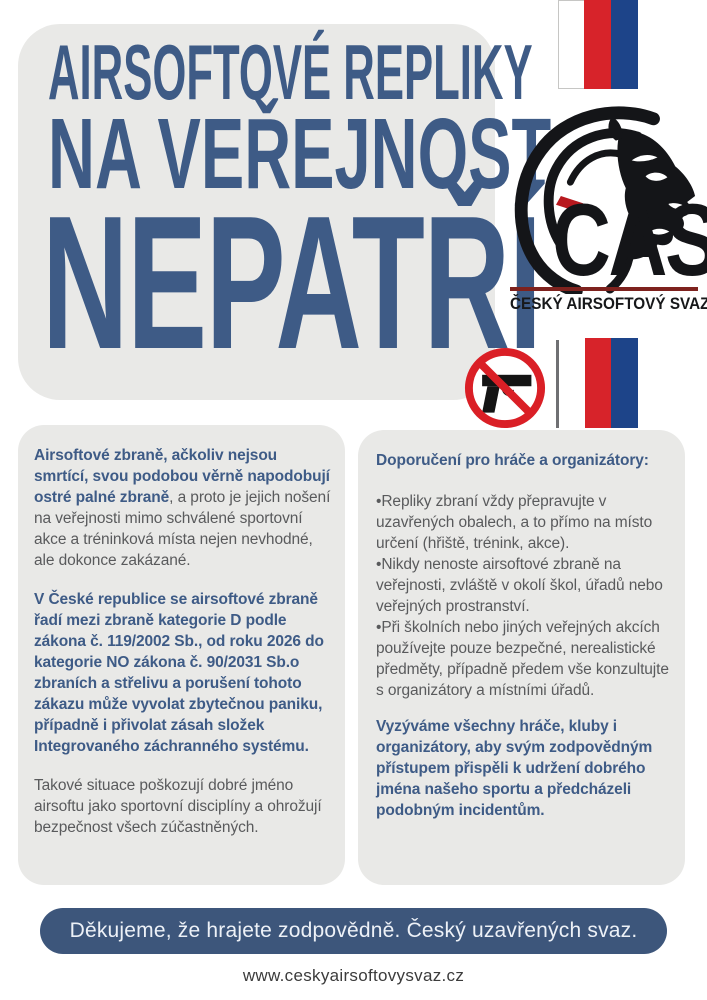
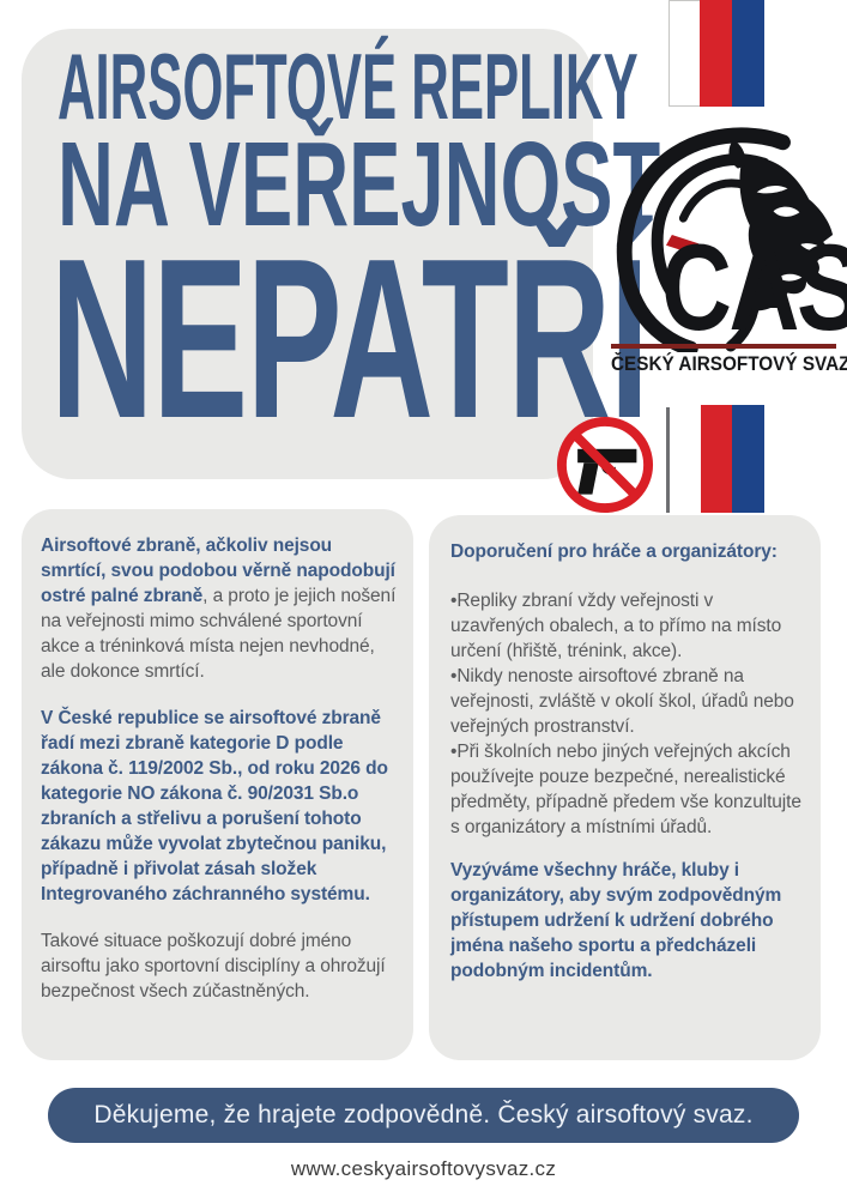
  AIRSOFTOVÉ REPLIKY
  NA VEŘEJNOS
  NEPATŘÍ
  CAS
  ČESKÝ AIRSOFTOVÝ SVAZ
- Airsoftové zbraně, ačkoliv nejsou smrtící, svou podobou věrně napodobují ostré palné zbraně, a proto je jejich nošení na veřejnosti mimo schválené sportovní akce a tréninková místa nejen nevhodné, ale dokonce zakázané.
+ Airsoftové zbraně, ačkoliv nejsou smrtící, svou podobou věrně napodobují ostré palné zbraně, a proto je jejich nošení na veřejnosti mimo schválené sportovní akce a tréninková místa nejen nevhodné, ale dokonce smrtící.
  V České republice se airsoftové zbraně řadí mezi zbraně kategorie D podle zákona č. 119/2002 Sb., od roku 2026 do kategorie NO zákona č. 90/2031 Sb.o zbraních a střelivu a porušení tohoto zákazu může vyvolat zbytečnou paniku, případně i přivolat zásah složek Integrovaného záchranného systému.
  Takové situace poškozují dobré jméno airsoftu jako sportovní disciplíny a ohrožují bezpečnost všech zúčastněných.
  Doporučení pro hráče a organizátory:
- •Repliky zbraní vždy přepravujte v uzavřených obalech, a to přímo na místo určení (hřiště, trénink, akce).
+ •Repliky zbraní vždy veřejnosti v uzavřených obalech, a to přímo na místo určení (hřiště, trénink, akce).
  •Nikdy nenoste airsoftové zbraně na veřejnosti, zvláště v okolí škol, úřadů nebo veřejných prostranství.
  •Při školních nebo jiných veřejných akcích používejte pouze bezpečné, nerealistické předměty, případně předem vše konzultujte s organizátory a místními úřadů.
- Vyzýváme všechny hráče, kluby i organizátory, aby svým zodpovědným přístupem přispěli k udržení dobrého jména našeho sportu a předcházeli podobným incidentům.
+ Vyzýváme všechny hráče, kluby i organizátory, aby svým zodpovědným přístupem udržení k udržení dobrého jména našeho sportu a předcházeli podobným incidentům.
- Děkujeme, že hrajete zodpovědně. Český uzavřených svaz.
+ Děkujeme, že hrajete zodpovědně. Český airsoftový svaz.
  www.ceskyairsoftovysvaz.cz
